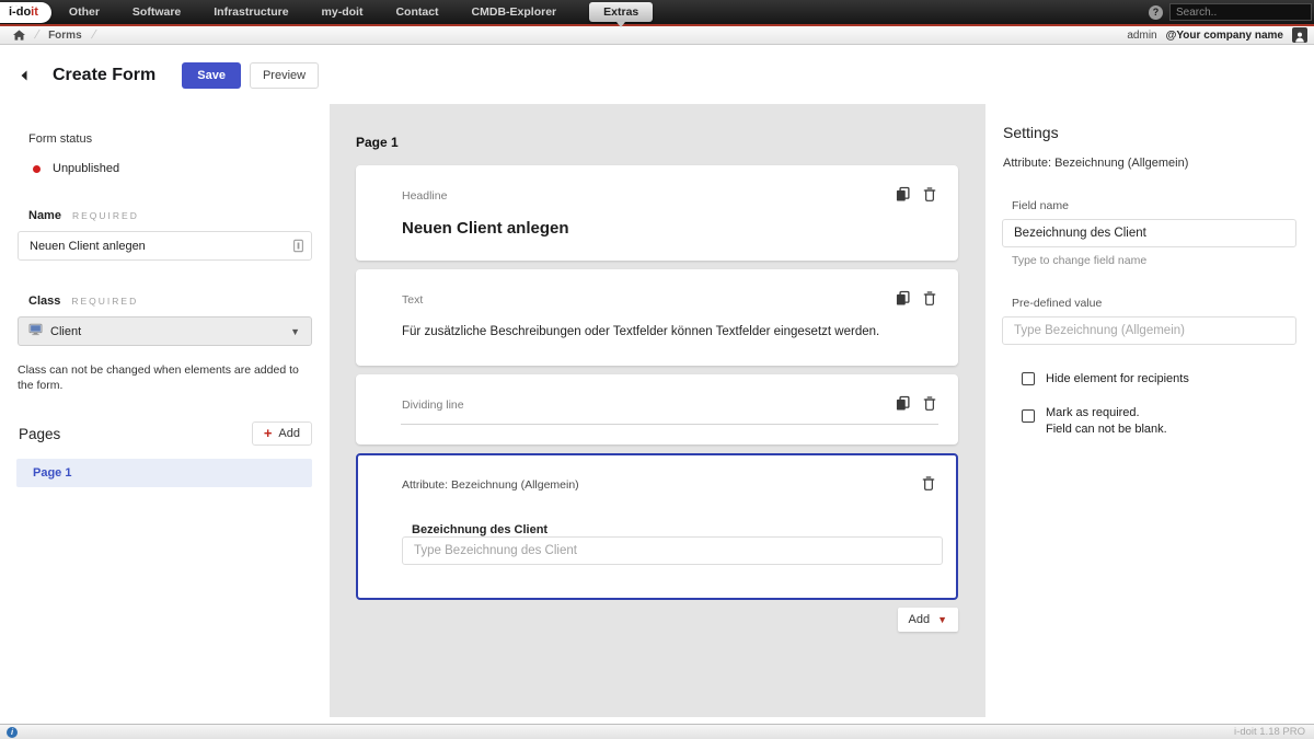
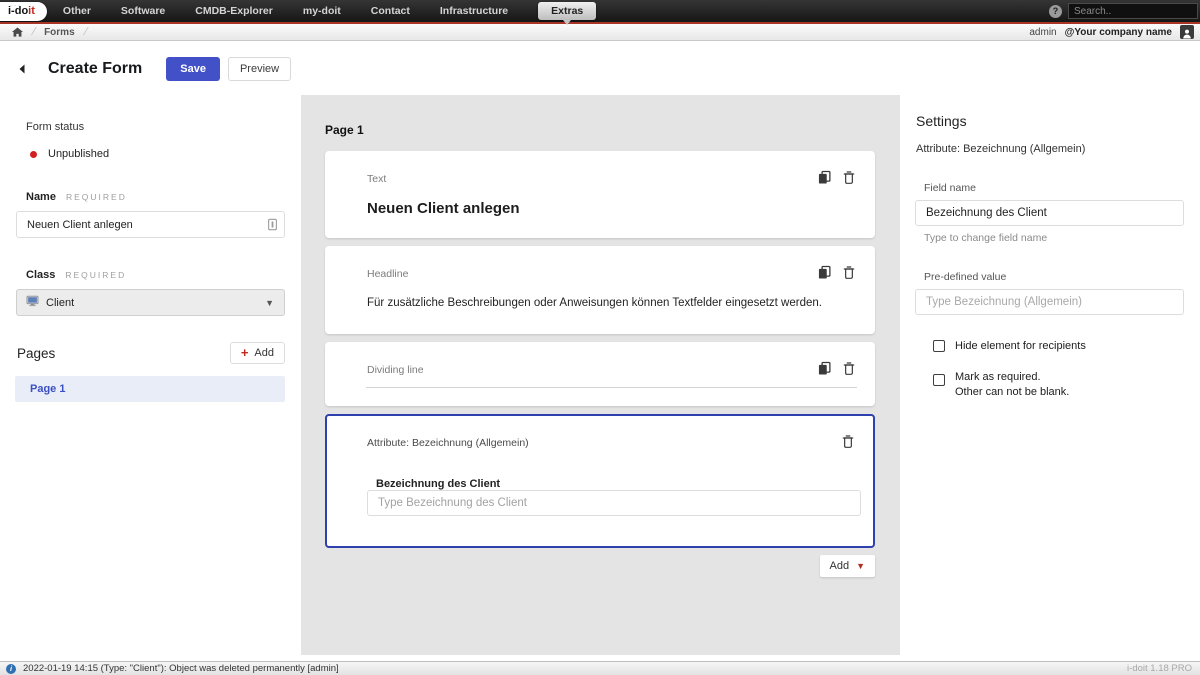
  i-doit
  Other
  Software
- Infrastructure
+ CMDB-Explorer
  my-doit
  Contact
- CMDB-Explorer
+ Infrastructure
  Extras
  ?
  Search..
  Forms
  admin
  @Your company name
  Create Form
  Save
  Preview
  Form status
  Unpublished
  Name
  REQUIRED
  Neuen Client anlegen
  Class
  REQUIRED
  Client
  ▼
- Class can not be changed when elements are added to the form.
  Pages
  +
  Add
  Page 1
  Page 1
- Headline
+ Text
  Neuen Client anlegen
- Text
+ Headline
- Für zusätzliche Beschreibungen oder Textfelder können Textfelder eingesetzt werden.
+ Für zusätzliche Beschreibungen oder Anweisungen können Textfelder eingesetzt werden.
  Dividing line
  Attribute: Bezeichnung (Allgemein)
  Bezeichnung des Client
  Type Bezeichnung des Client
  Add
  ▼
  Settings
  Attribute: Bezeichnung (Allgemein)
  Field name
  Bezeichnung des Client
  Type to change field name
  Pre-defined value
  Type Bezeichnung (Allgemein)
  Hide element for recipients
  Mark as required.
- Field can not be blank.
+ Other can not be blank.
  i
+ 2022-01-19 14:15 (Type: "Client"): Object was deleted permanently [admin]
  i-doit 1.18 PRO
